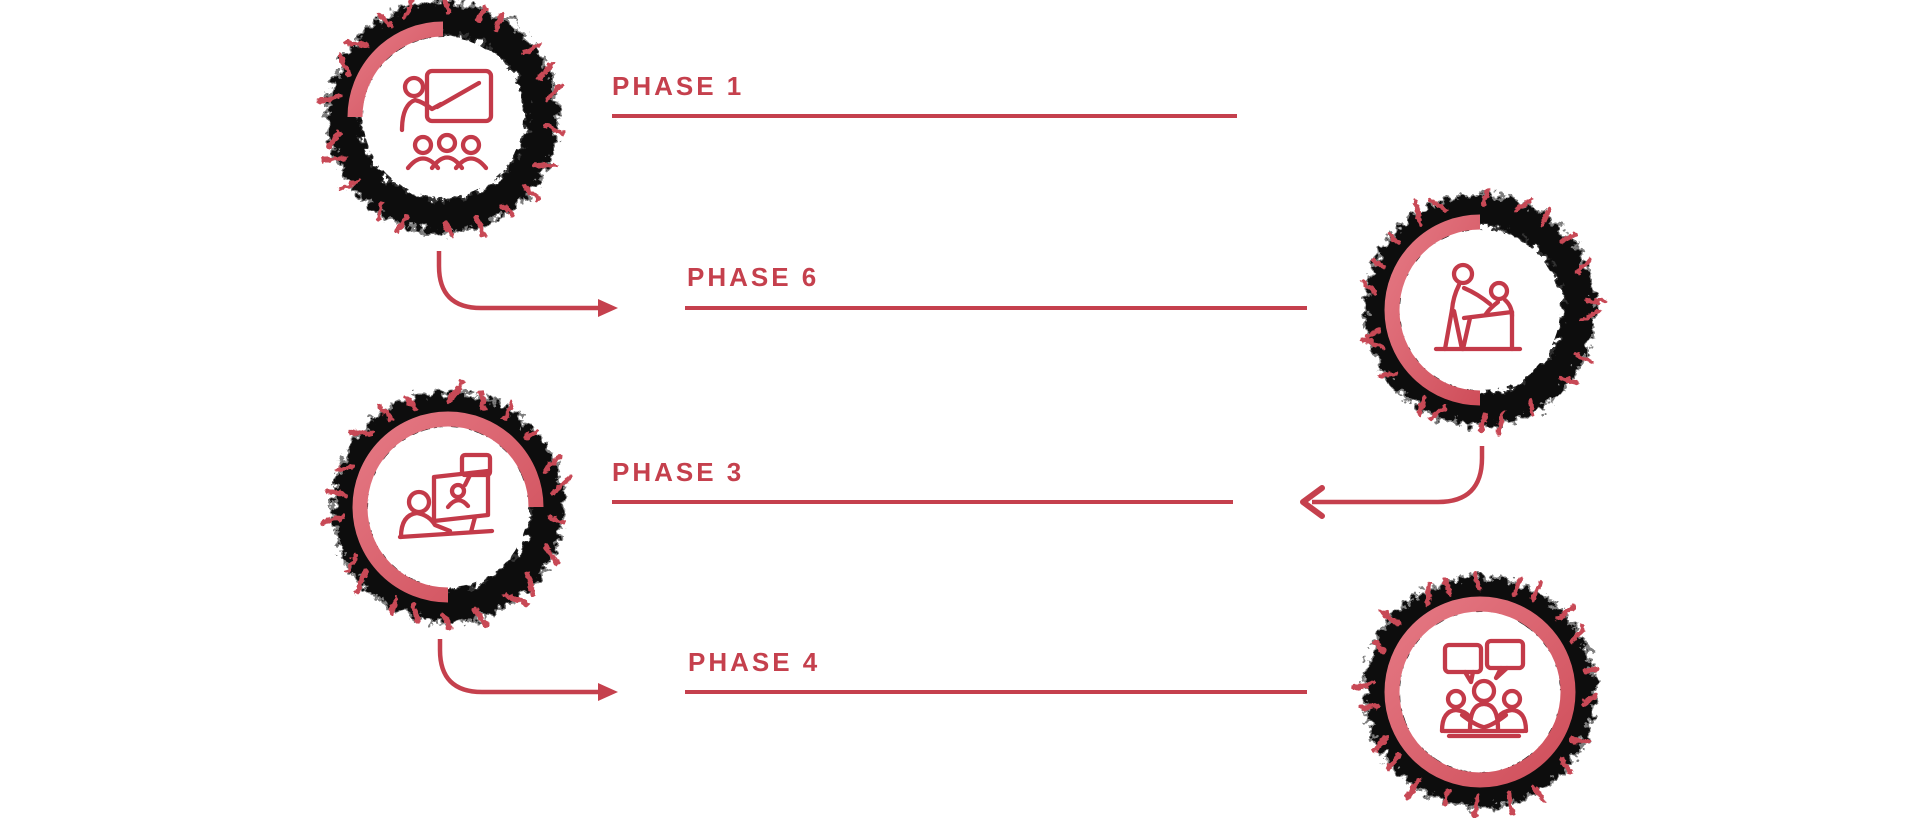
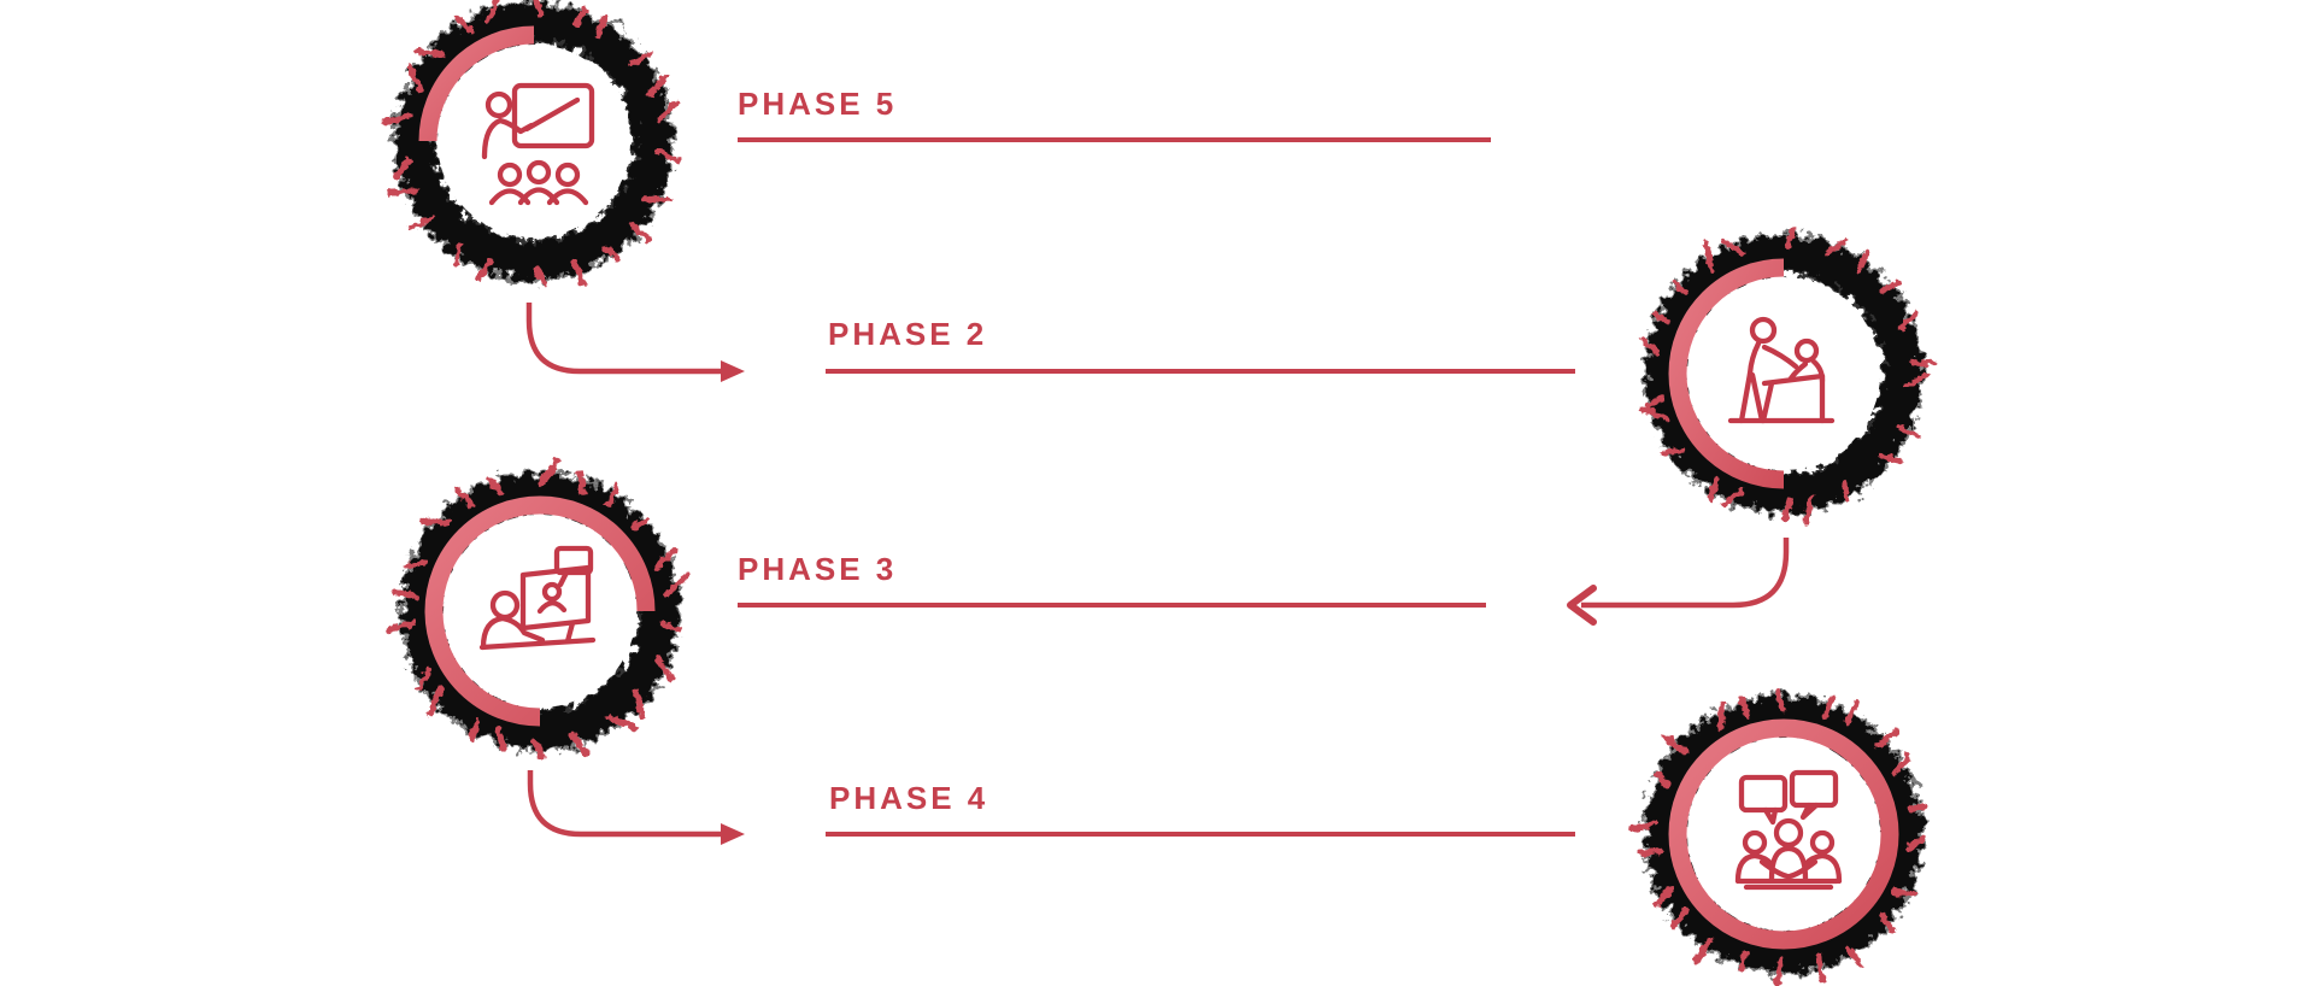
- PHASE 1
+ PHASE 5
- PHASE 6
+ PHASE 2
  PHASE 3
  PHASE 4
